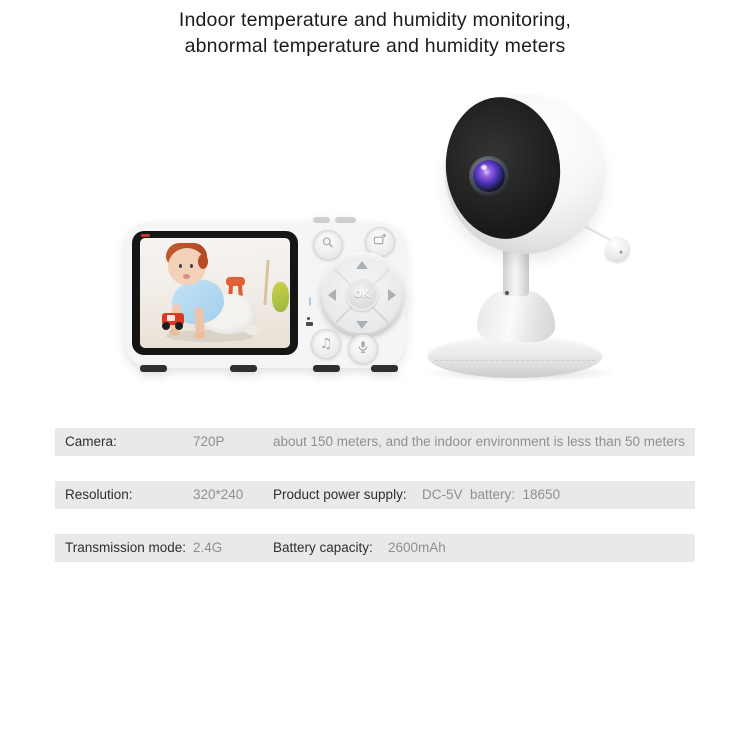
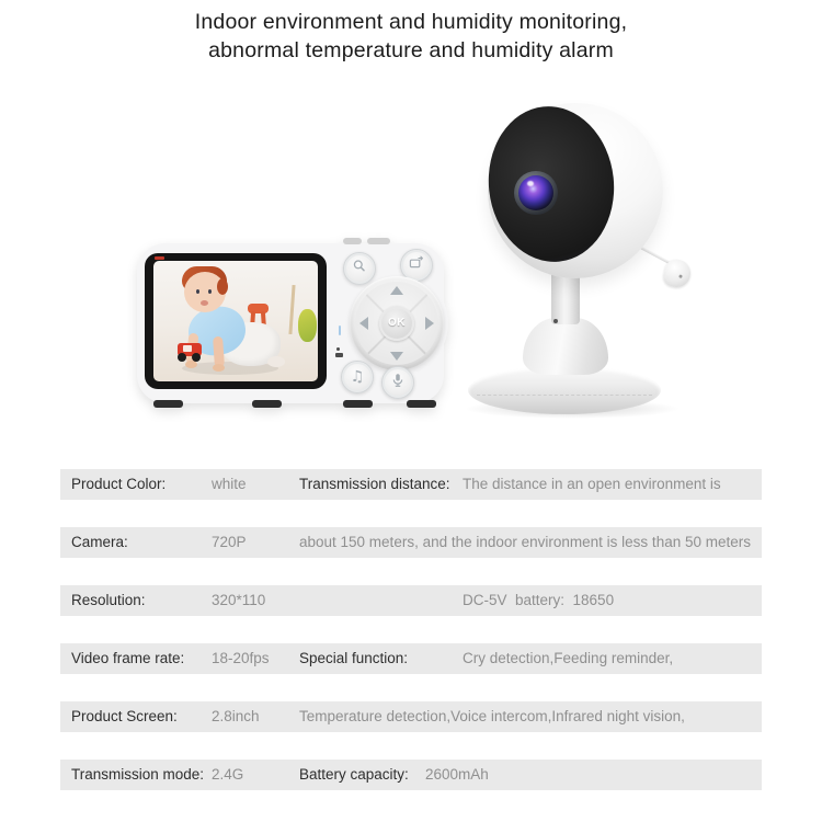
- Indoor temperature and humidity monitoring,
+ Indoor environment and humidity monitoring,
- abnormal temperature and humidity meters
+ abnormal temperature and humidity alarm
  OK
  ♫
+ Product Color:
+ white
+ Transmission distance:
+ The distance in an open environment is
  Camera:
  720P
  about 150 meters, and the indoor environment is less than 50 meters
  Resolution:
- 320*240
+ 320*110
- Product power supply:
  DC-5V battery: 18650
+ Video frame rate:
+ 18-20fps
+ Special function:
+ Cry detection,Feeding reminder,
+ Product Screen:
+ 2.8inch
+ Temperature detection,Voice intercom,Infrared night vision,
  Transmission mode:
  2.4G
  Battery capacity:
  2600mAh
